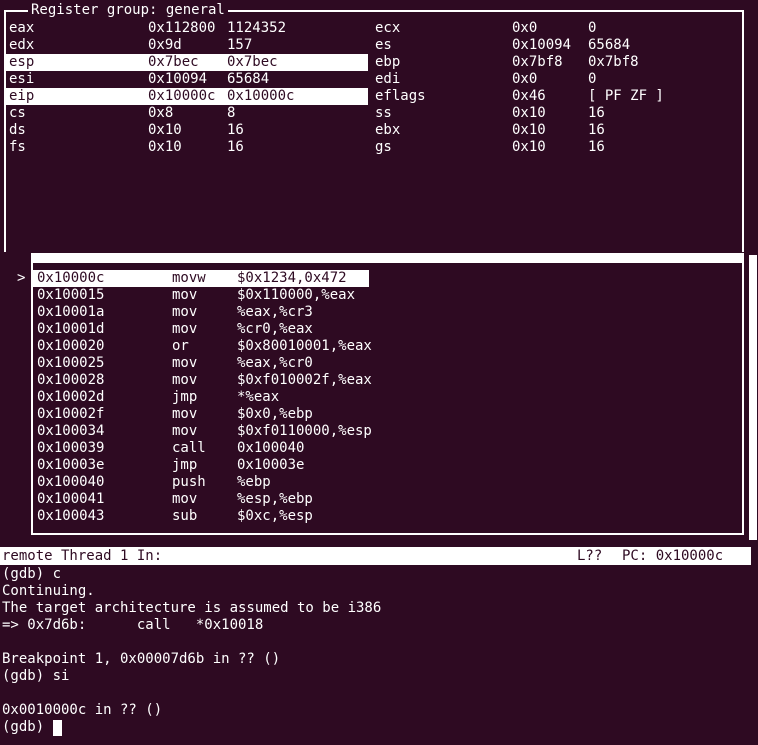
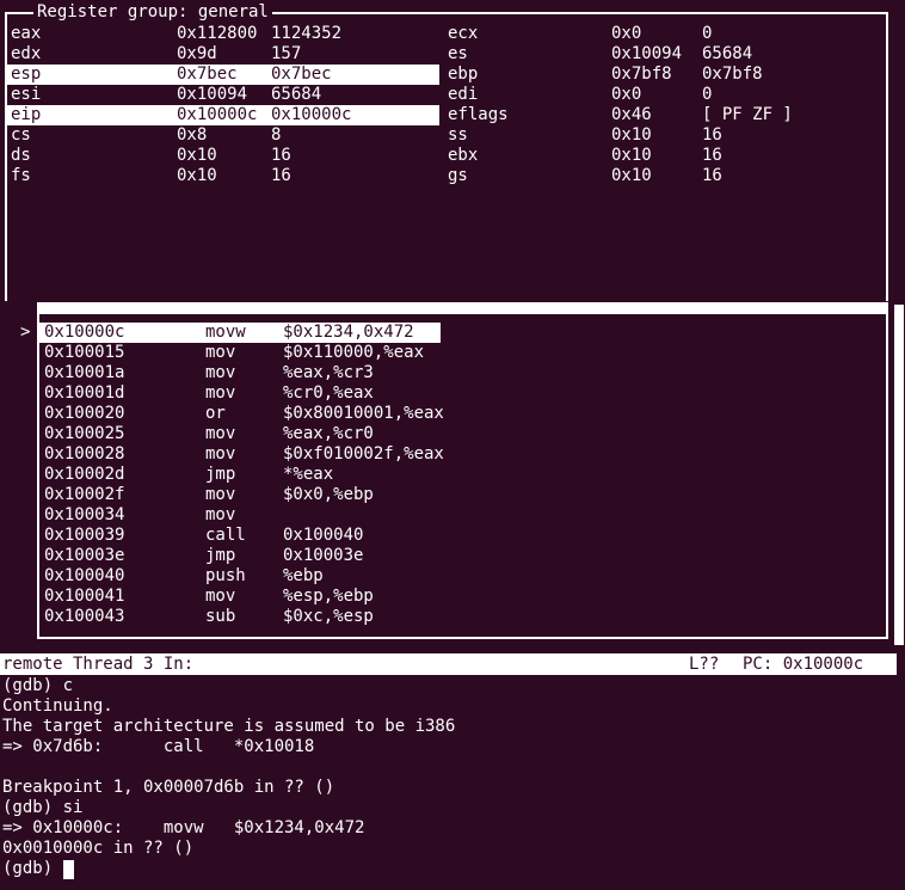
  Register group: general
  eax
  0x112800
  1124352
  ecx
  0x0
  0
  edx
  0x9d
  157
  es
  0x10094
  65684
  esp
  0x7bec
  0x7bec
  ebp
  0x7bf8
  0x7bf8
  esi
  0x10094
  65684
  edi
  0x0
  0
  eip
  0x10000c
  0x10000c
  eflags
  0x46
  [ PF ZF ]
  cs
  0x8
  8
  ss
  0x10
  16
  ds
  0x10
  16
  ebx
  0x10
  16
  fs
  0x10
  16
  gs
  0x10
  16
  >
  0x10000c
  movw
  $0x1234,0x472
  0x100015
  mov
  $0x110000,%eax
  0x10001a
  mov
  %eax,%cr3
  0x10001d
  mov
  %cr0,%eax
  0x100020
  or
  $0x80010001,%eax
  0x100025
  mov
  %eax,%cr0
  0x100028
  mov
  $0xf010002f,%eax
  0x10002d
  jmp
  *%eax
  0x10002f
  mov
  $0x0,%ebp
  0x100034
  mov
- $0xf0110000,%esp
  0x100039
  call
  0x100040
  0x10003e
  jmp
  0x10003e
  0x100040
  push
  %ebp
  0x100041
  mov
  %esp,%ebp
  0x100043
  sub
  $0xc,%esp
- remote Thread 1 In:
+ remote Thread 3 In:
  L??
  PC: 0x10000c
  (gdb) c
  Continuing.
  The target architecture is assumed to be i386
  => 0x7d6b: call *0x10018
  Breakpoint 1, 0x00007d6b in ?? ()
  (gdb) si
+ => 0x10000c: movw $0x1234,0x472
  0x0010000c in ?? ()
  (gdb)
